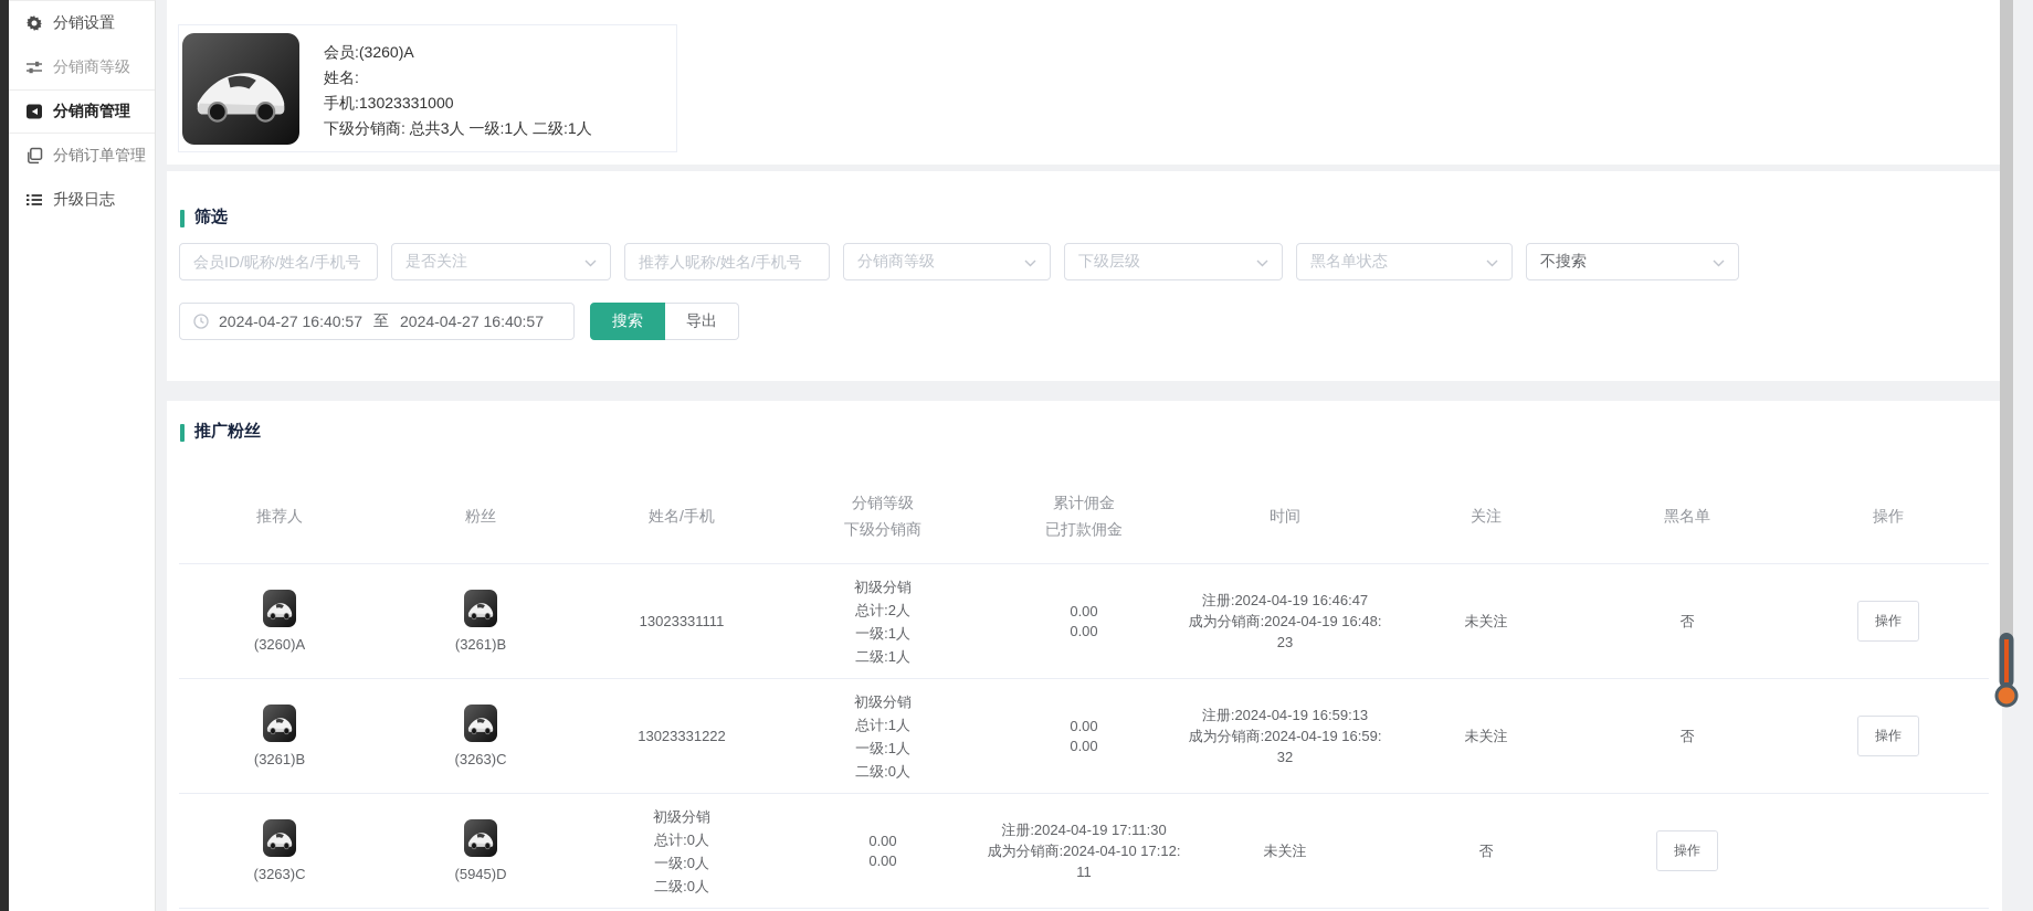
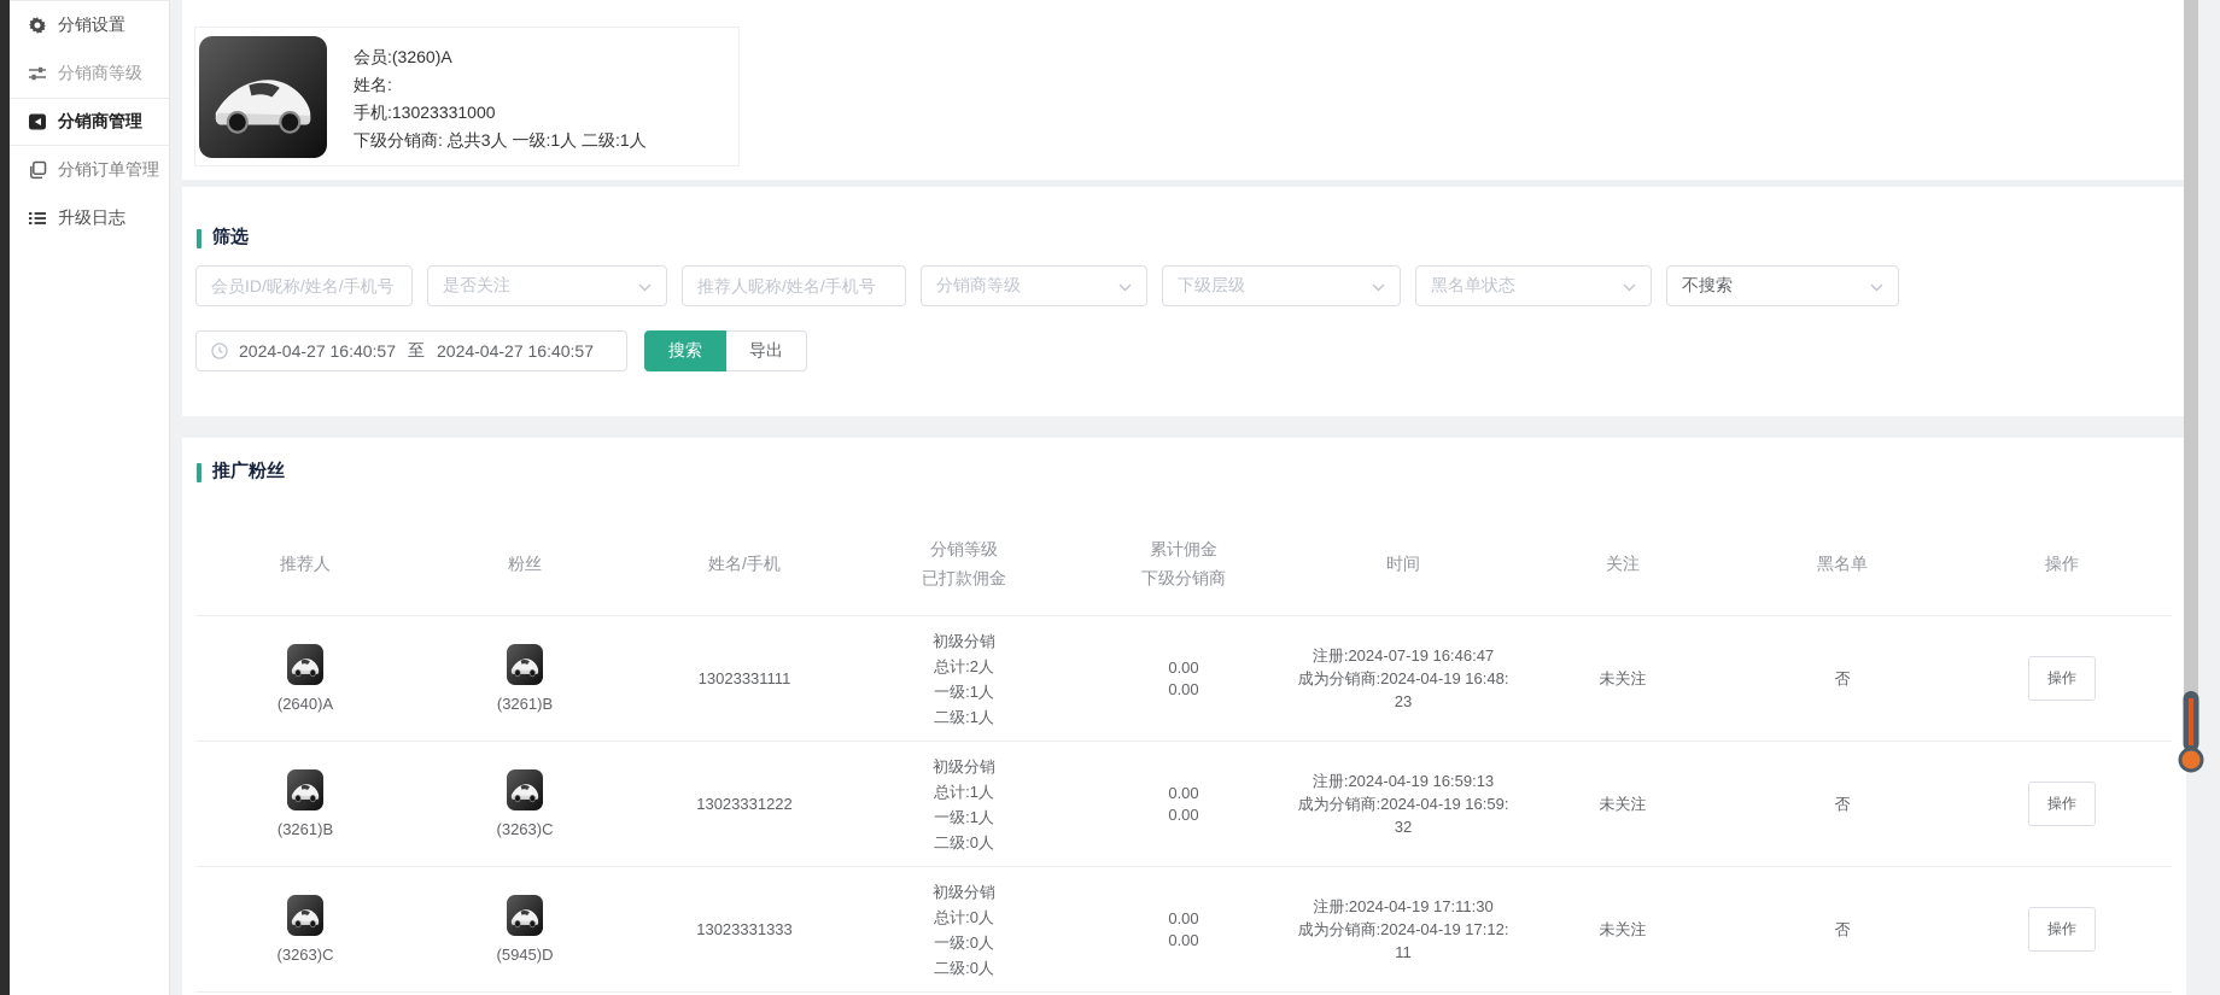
  分销设置
  分销商等级
  分销商管理
  分销订单管理
  升级日志
  会员:(3260)A
  姓名:
  手机:13023331000
  下级分销商: 总共3人 一级:1人 二级:1人
  筛选
  会员ID/昵称/姓名/手机号
  是否关注
  推荐人昵称/姓名/手机号
  分销商等级
  下级层级
  黑名单状态
  不搜索
  2024-04-27 16:40:57
  至
  2024-04-27 16:40:57
  搜索
  导出
  推广粉丝
  推荐人
  粉丝
  姓名/手机
  分销等级
- 下级分销商
+ 已打款佣金
  累计佣金
- 已打款佣金
+ 下级分销商
  时间
  关注
  黑名单
  操作
- (3260)A
+ (2640)A
  (3261)B
  13023331111
  初级分销
  总计:2人
  一级:1人
  二级:1人
  0.00
  0.00
- 注册:2024-04-19 16:46:47
+ 注册:2024-07-19 16:46:47
  成为分销商:2024-04-19 16:48:23
  未关注
  否
  操作
  (3261)B
  (3263)C
  13023331222
  初级分销
  总计:1人
  一级:1人
  二级:0人
  0.00
  0.00
  注册:2024-04-19 16:59:13
  成为分销商:2024-04-19 16:59:32
  未关注
  否
  操作
  (3263)C
  (5945)D
+ 13023331333
  初级分销
  总计:0人
  一级:0人
  二级:0人
  0.00
  0.00
  注册:2024-04-19 17:11:30
- 成为分销商:2024-04-10 17:12:11
+ 成为分销商:2024-04-19 17:12:11
  未关注
  否
  操作
